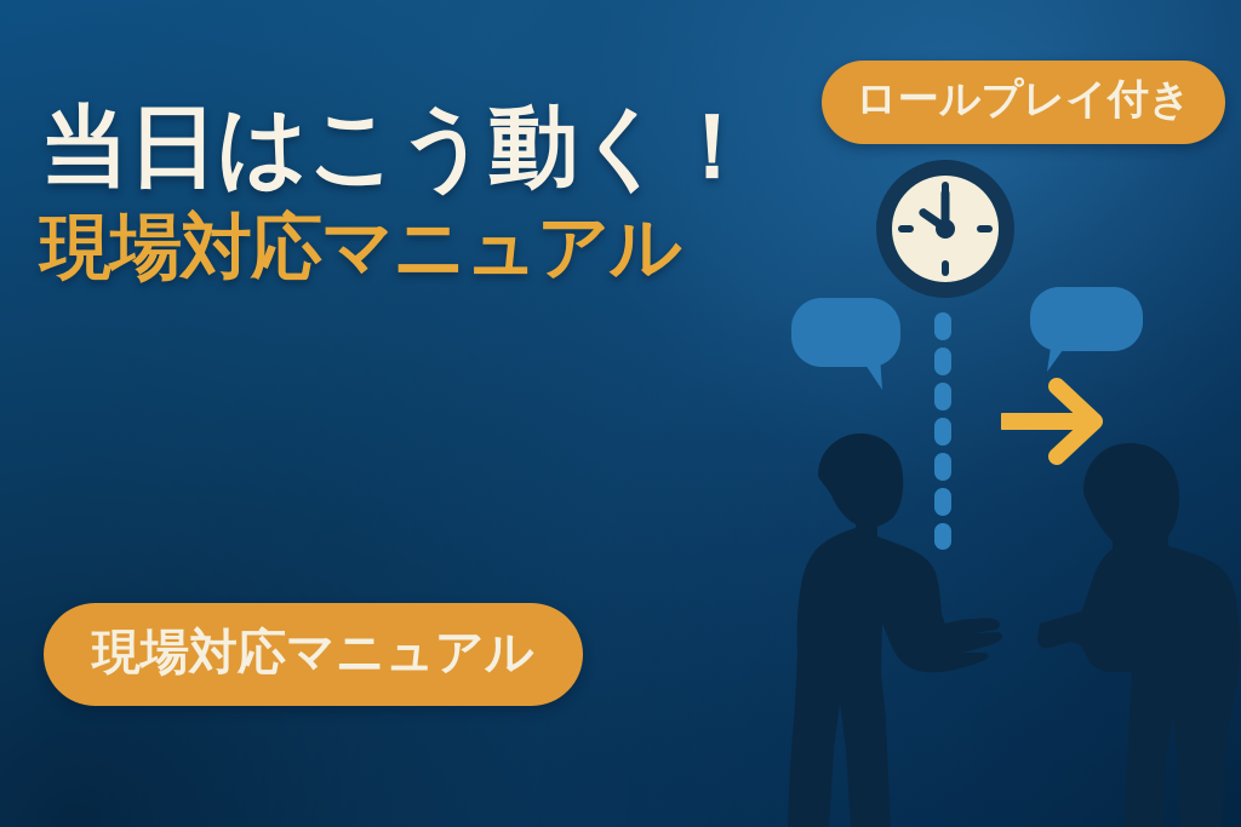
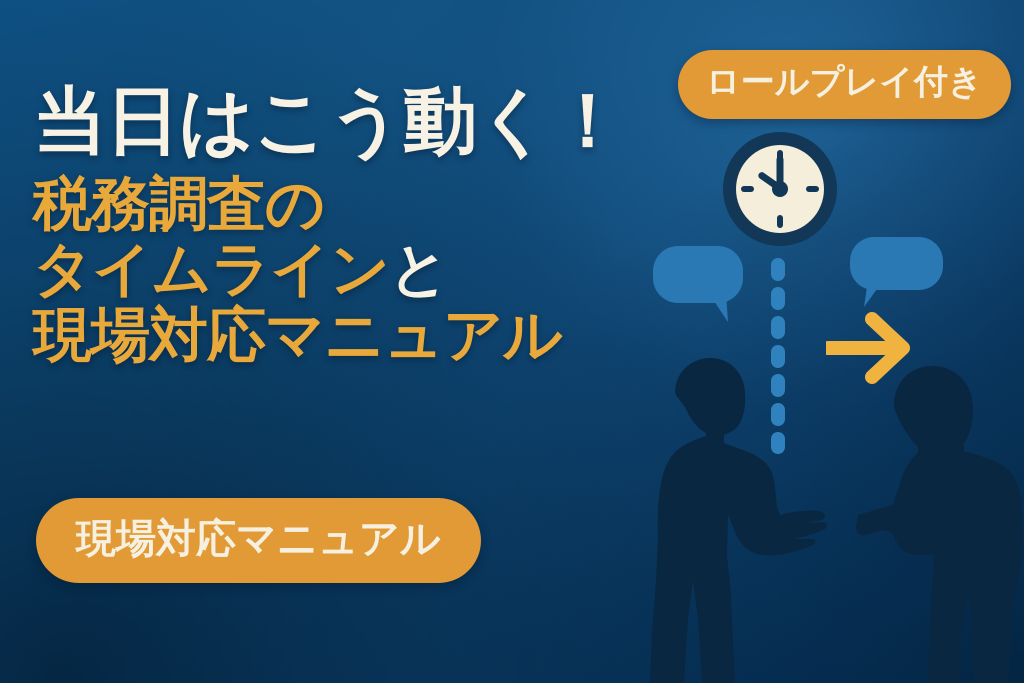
  当日はこう動く！
+ 税務調査の
+ タイムラインと
  現場対応マニュアル
  現場対応マニュアル
  ロールプレイ付き
